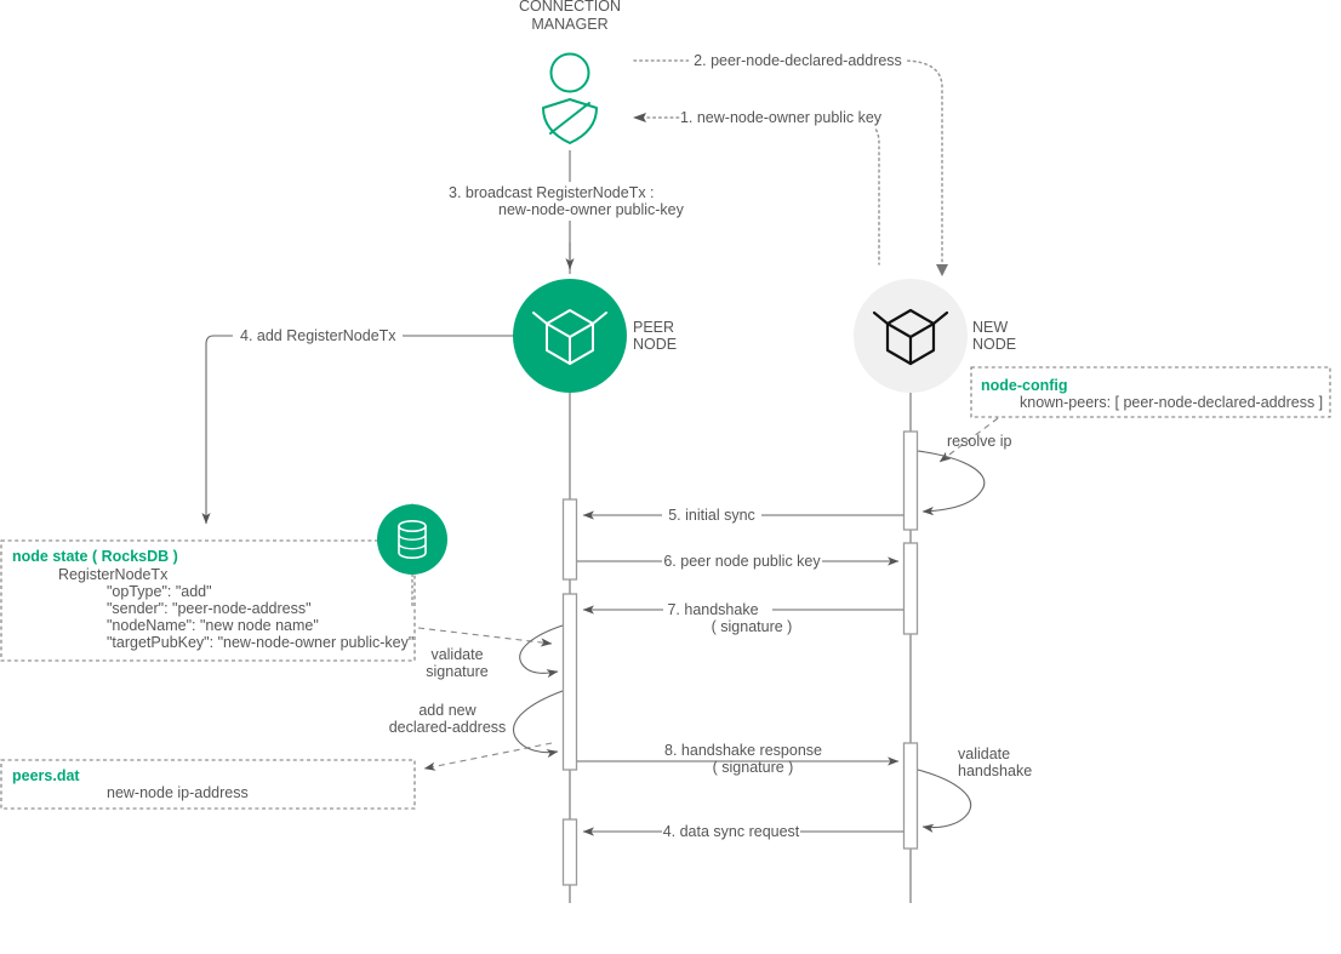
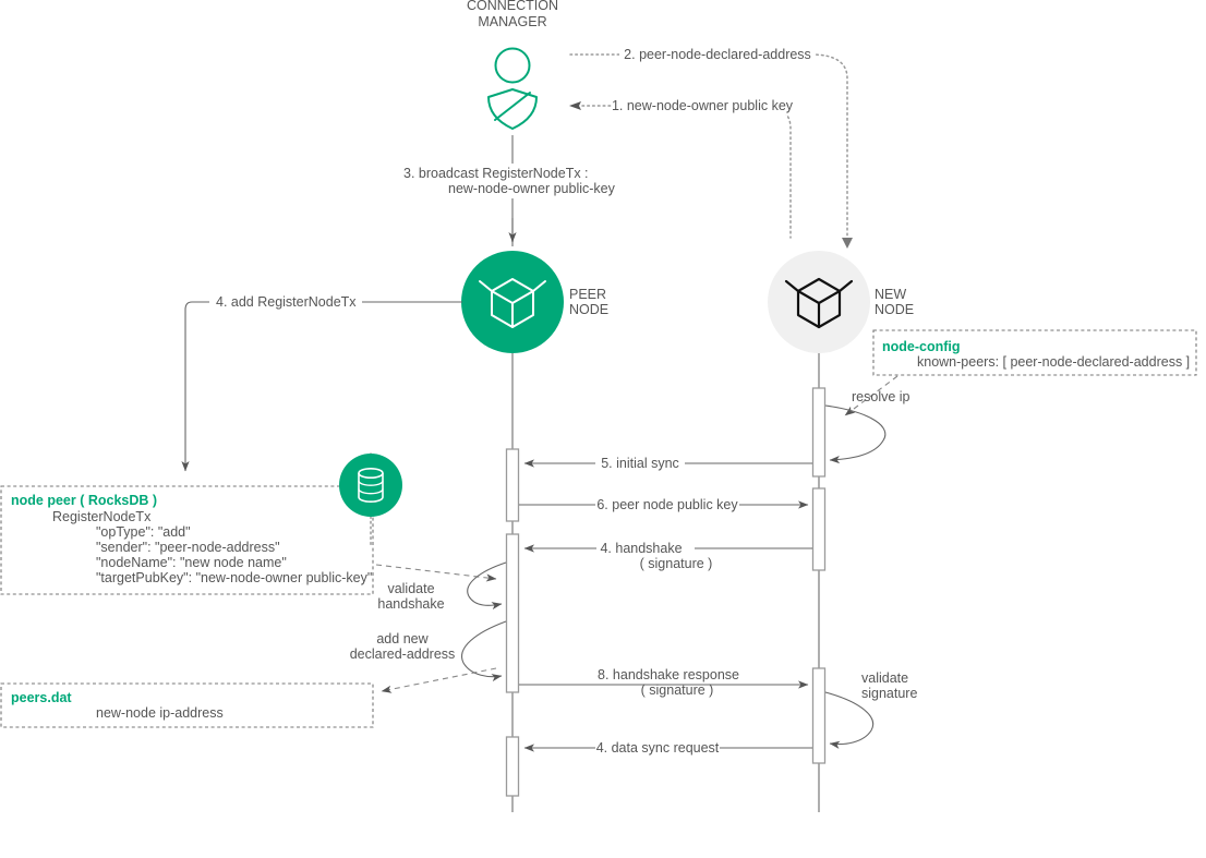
  CONNECTION
  MANAGER
  2. peer-node-declared-address
  1. new-node-owner public key
  3. broadcast RegisterNodeTx :
  new-node-owner public-key
  PEER
  NODE
  NEW
  NODE
  node-config
  known-peers: [ peer-node-declared-address ]
  4. add RegisterNodeTx
- node state ( RocksDB )
+ node peer ( RocksDB )
  RegisterNodeTx
  "opType": "add"
  "sender": "peer-node-address"
  "nodeName": "new node name"
  "targetPubKey": "new-node-owner public-key"
  peers.dat
  new-node ip-address
  resolve ip
  5. initial sync
  6. peer node public key
- 7. handshake
+ 4. handshake
  ( signature )
  validate
- signature
+ handshake
  add new
  declared-address
  8. handshake response
  ( signature )
  validate
- handshake
+ signature
  4. data sync request
